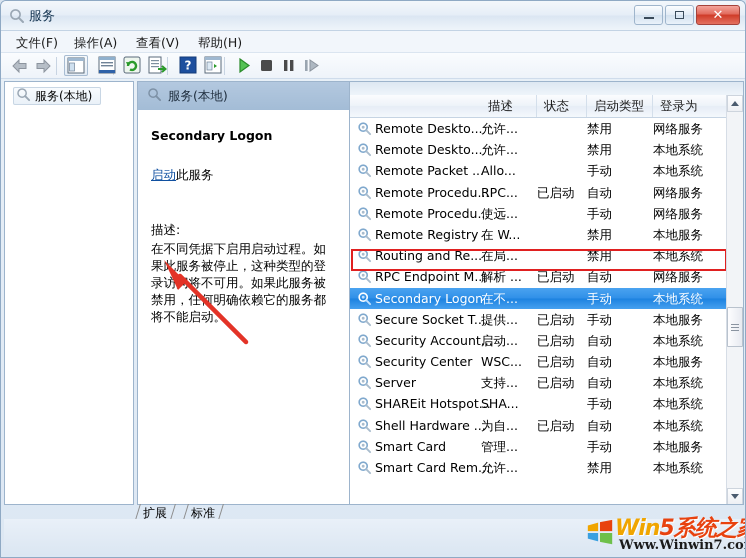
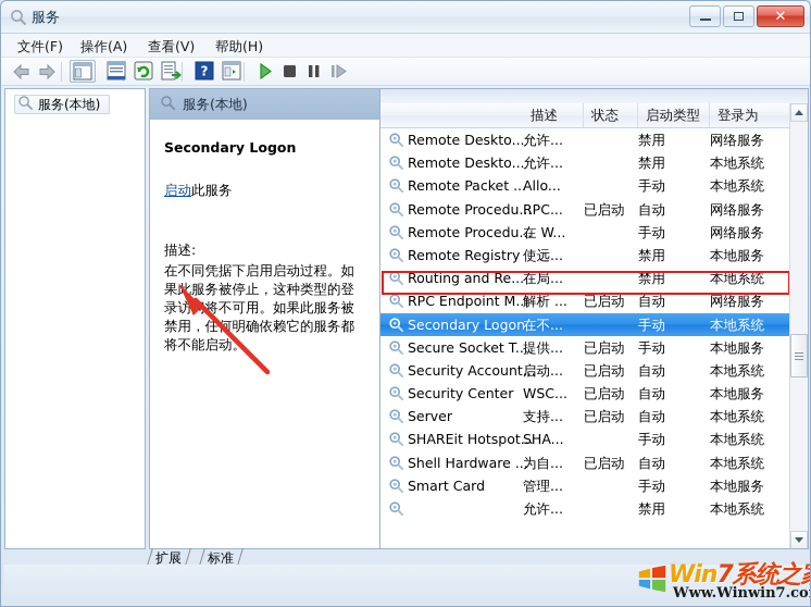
  服务
  ✕
  文件(F)
  操作(A)
  查看(V)
  帮助(H)
  ?
  服务(本地)
  服务(本地)
  Secondary Logon
  启动此服务
  描述:
  在不同凭据下启用启动过程。如果此服务被停止，这种类型的登录访将不可用。如果此服务被禁用，任何明确依赖它的服务都将不能启动
  描述
  状态
  启动类型
  登录为
  Remote Deskto...
  允许...
  禁用
  网络服务
  Remote Deskto...
  允许...
  禁用
  本地系统
  Remote Packet ...
  Allo...
  手动
  本地系统
  Remote Procedu...
  RPC...
  已启动
  自动
  网络服务
  Remote Procedu...
- 使远...
+ 在 W...
  手动
  网络服务
  Remote Registry
- 在 W...
+ 使远...
  禁用
  本地服务
  Routing and Re...
  在局...
  禁用
  本地系统
  RPC Endpoint M...
  解析 ...
  已启动
  自动
  网络服务
  Secondary Logon
  在不...
  手动
  本地系统
  Secure Socket T...
  提供...
  已启动
  手动
  本地服务
  Security Account...
  启动...
  已启动
  自动
  本地系统
  Security Center
  WSC...
  已启动
  自动
  本地服务
  Server
  支持...
  已启动
  自动
  本地系统
  SHAREit Hotspot...
  SHA...
  手动
  本地系统
  Shell Hardware ...
  为自...
  已启动
  自动
  本地系统
  Smart Card
  管理...
  手动
  本地服务
- Smart Card Rem...
  允许...
  禁用
  本地系统
  扩展
  标准
- Win5系统之
+ Win7系统之
  Www.Winwin7.co
